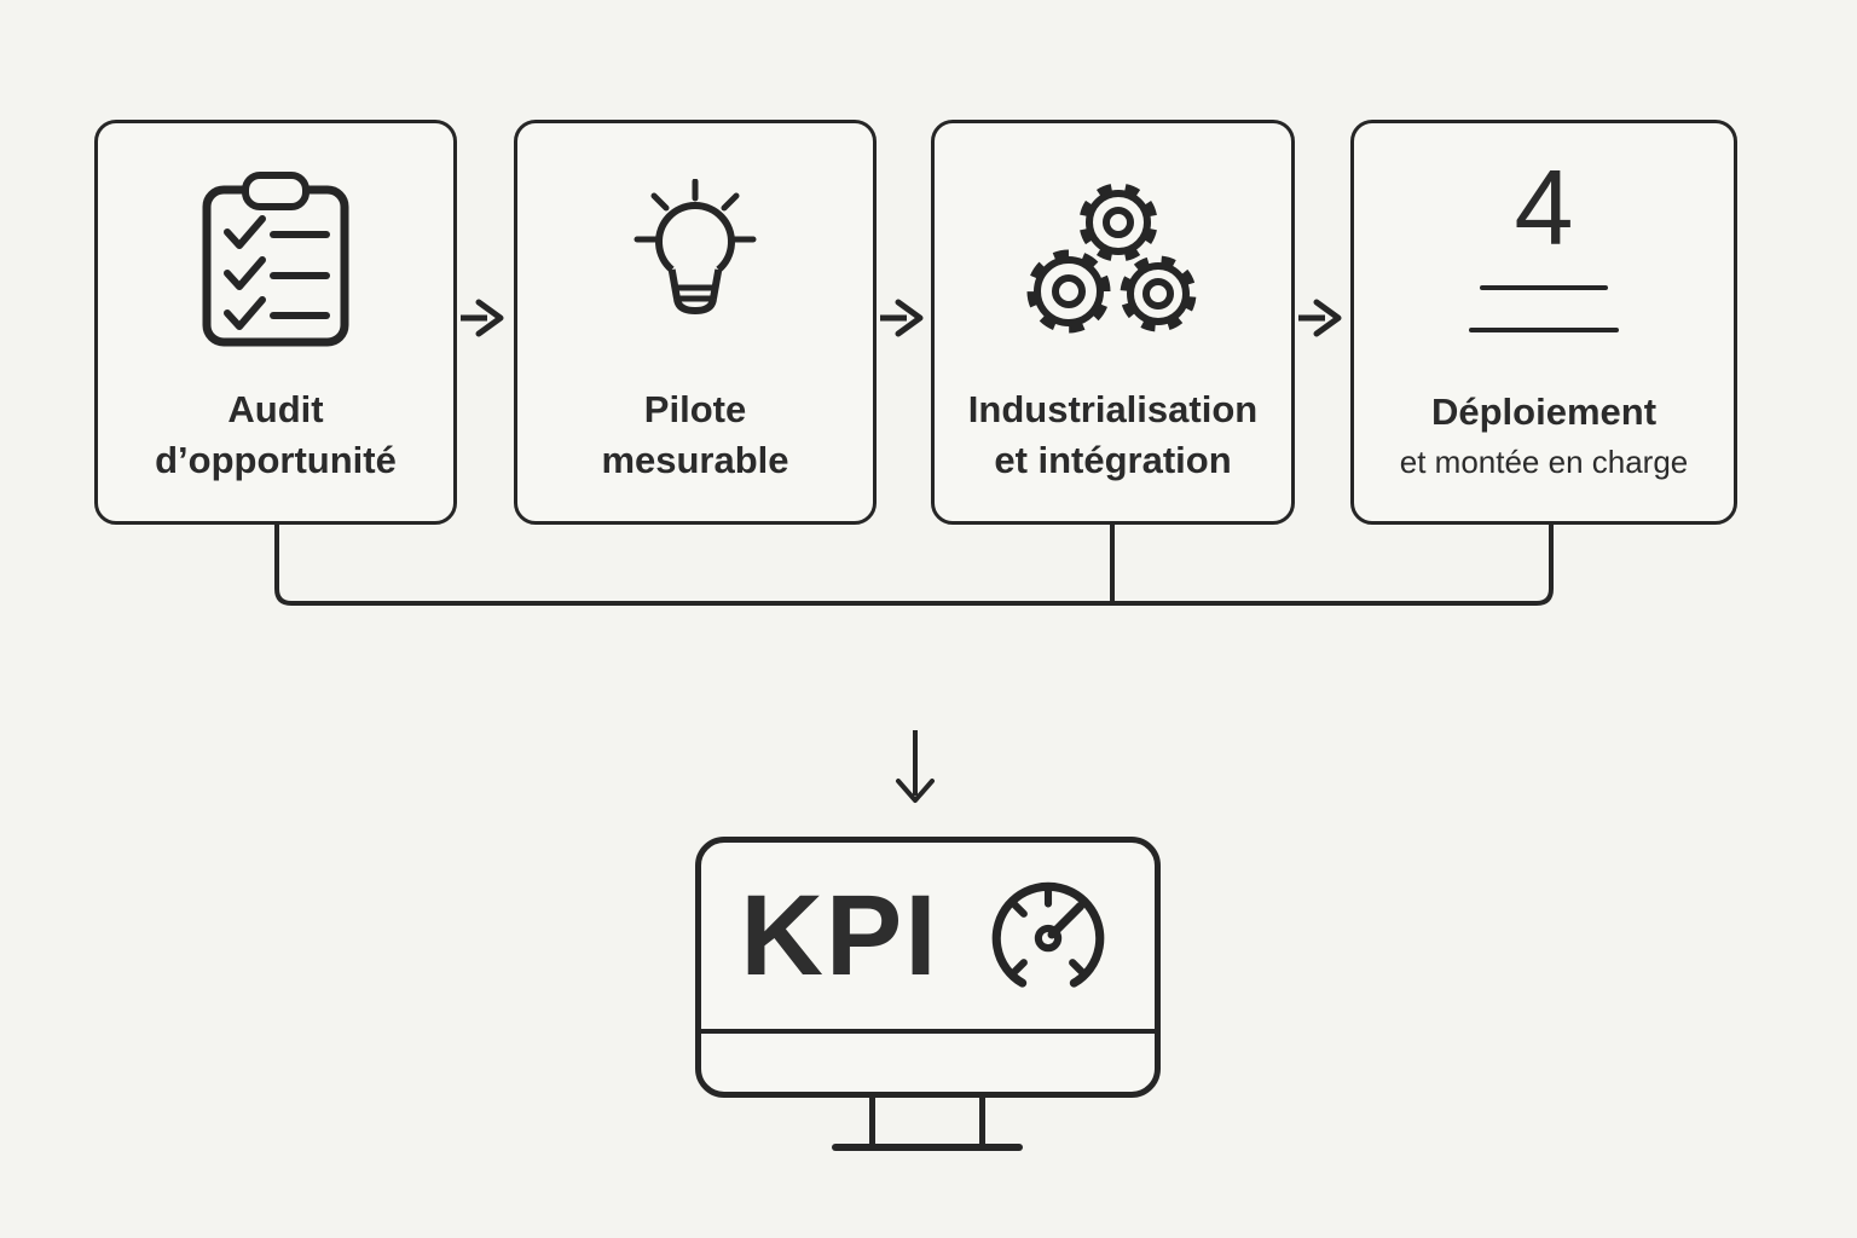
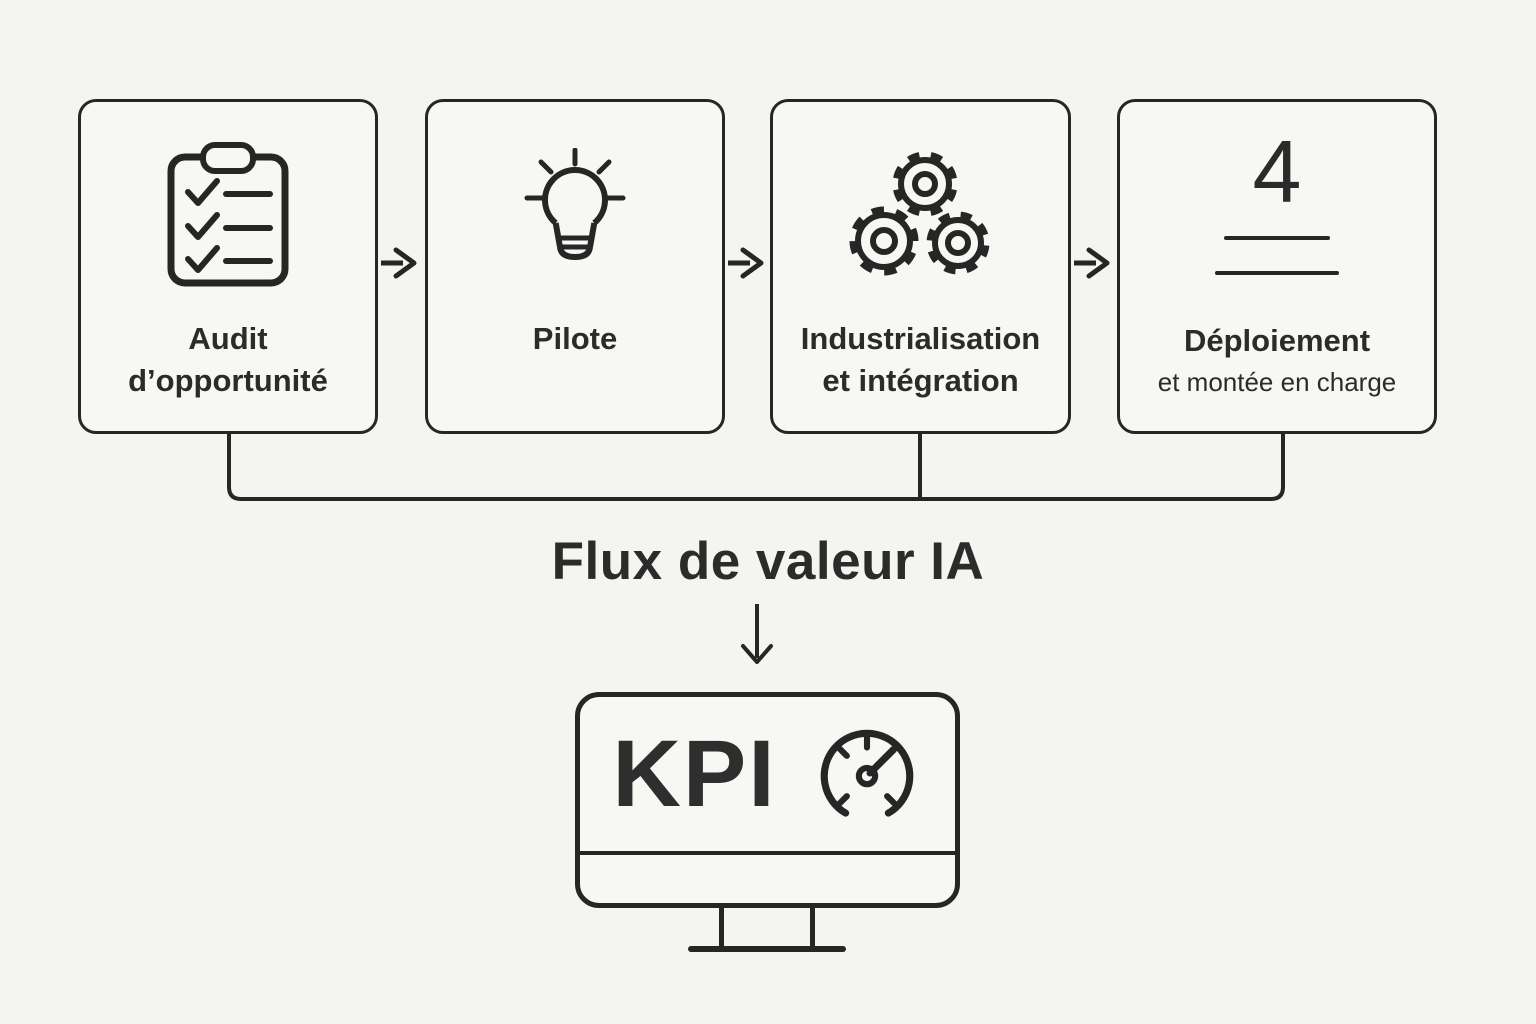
  Audit
  d’opportunité
  Pilote
- mesurable
  Industrialisation
  et intégration
  4
  Déploiement
  et montée en charge
+ Flux de valeur IA
  KPI
